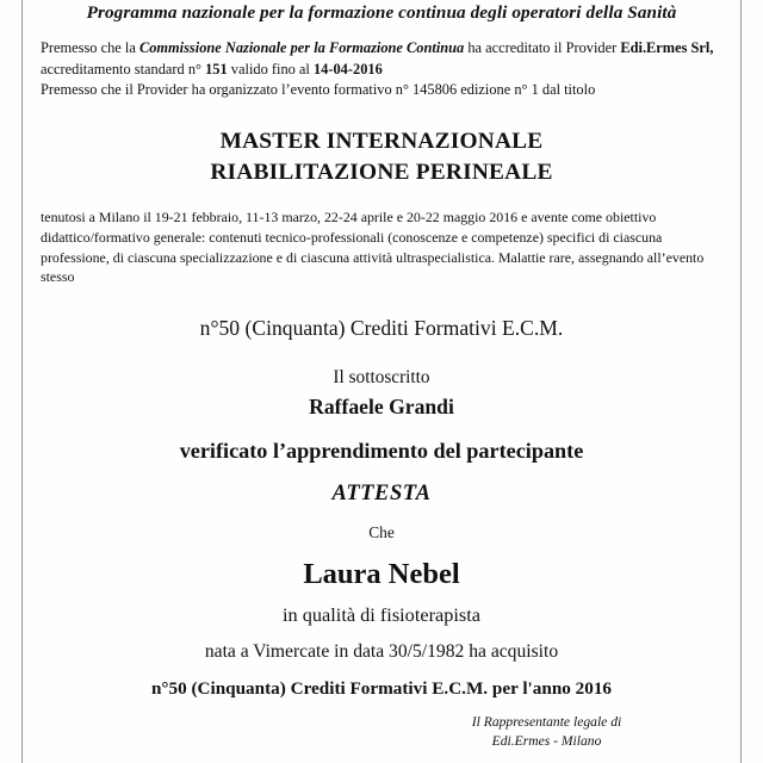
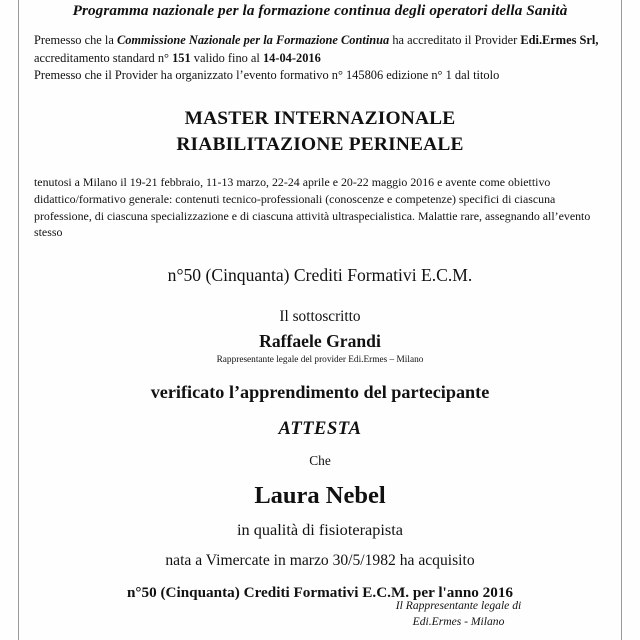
  Programma nazionale per la formazione continua degli operatori della Sanità
  Premesso che la Commissione Nazionale per la Formazione Continua ha accreditato il Provider Edi.Ermes Srl,
  accreditamento standard n° 151 valido fino al 14-04-2016
  Premesso che il Provider ha organizzato l’evento formativo n° 145806 edizione n° 1 dal titolo
  MASTER INTERNAZIONALE
  RIABILITAZIONE PERINEALE
  tenutosi a Milano il 19-21 febbraio, 11-13 marzo, 22-24 aprile e 20-22 maggio 2016 e avente come obiettivo didattico/formativo generale: contenuti tecnico-professionali (conoscenze e competenze) specifici di ciascuna professione, di ciascuna specializzazione e di ciascuna attività ultraspecialistica. Malattie rare, assegnando all’evento stesso
  n°50 (Cinquanta) Crediti Formativi E.C.M.
  Il sottoscritto
  Raffaele Grandi
+ Rappresentante legale del provider Edi.Ermes – Milano
  verificato l’apprendimento del partecipante
  ATTESTA
  Che
  Laura Nebel
  in qualità di fisioterapista
- nata a Vimercate in data 30/5/1982 ha acquisito
+ nata a Vimercate in marzo 30/5/1982 ha acquisito
  n°50 (Cinquanta) Crediti Formativi E.C.M. per l'anno 2016
  Il Rappresentante legale di
  Edi.Ermes - Milano
